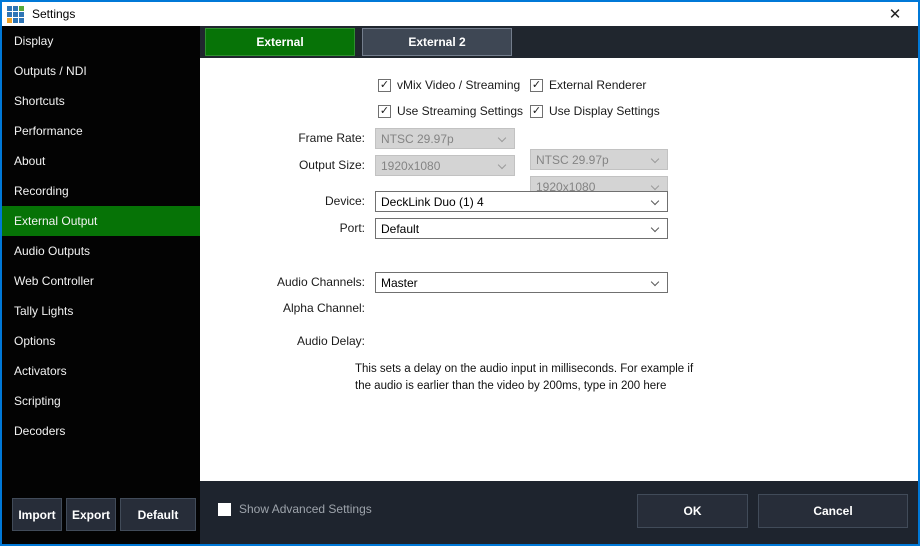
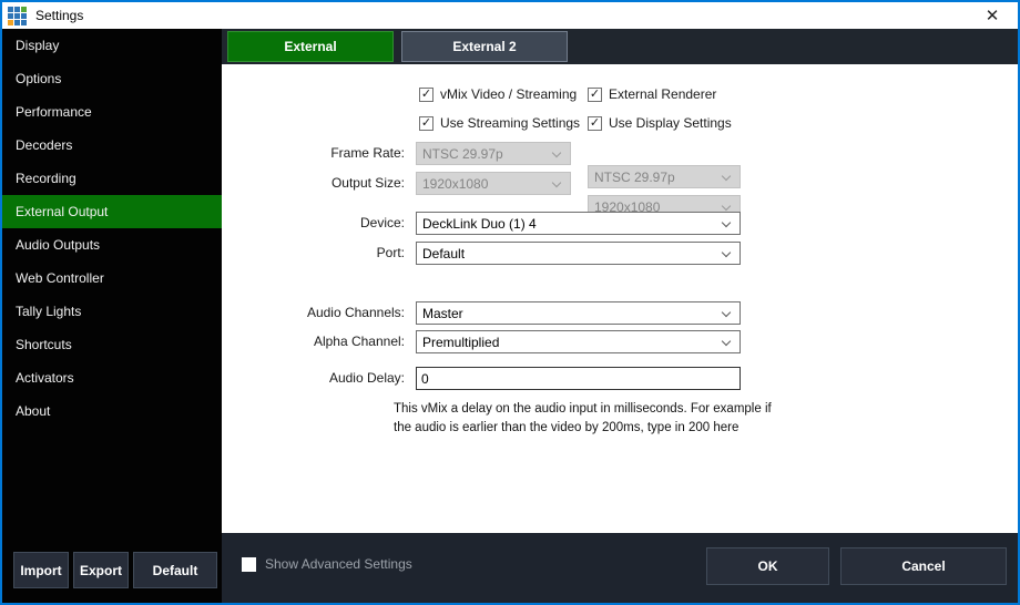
  Settings
  ✕
  Display
- Outputs / NDI
- Shortcuts
+ Options
  Performance
- About
+ Decoders
  Recording
  External Output
  Audio Outputs
  Web Controller
  Tally Lights
- Options
+ Shortcuts
  Activators
- Scripting
- Decoders
+ About
  Import
  Export
  Default
  External
  External 2
  ✓
  vMix Video / Streaming
  ✓
  External Renderer
  ✓
  Use Streaming Settings
  ✓
  Use Display Settings
  Frame Rate:
  NTSC 29.97p
  NTSC 29.97p
  Output Size:
  1920x1080
  1920x1080
  Device:
  DeckLink Duo (1) 4
  Port:
  Default
  Audio Channels:
  Master
  Alpha Channel:
+ Premultiplied
  Audio Delay:
+ 0
- This sets a delay on the audio input in milliseconds. For example if
+ This vMix a delay on the audio input in milliseconds. For example if
  the audio is earlier than the video by 200ms, type in 200 here
  Show Advanced Settings
  OK
  Cancel
